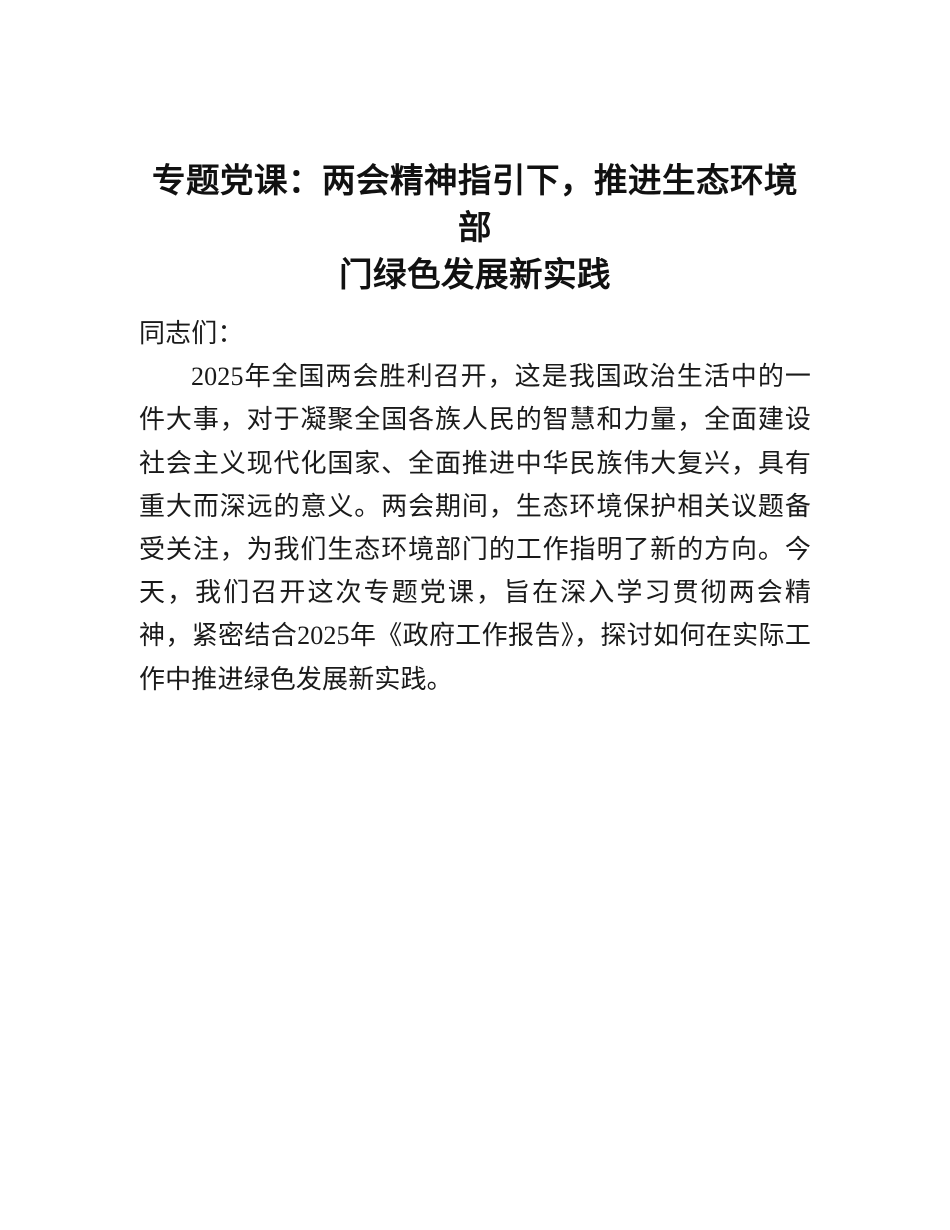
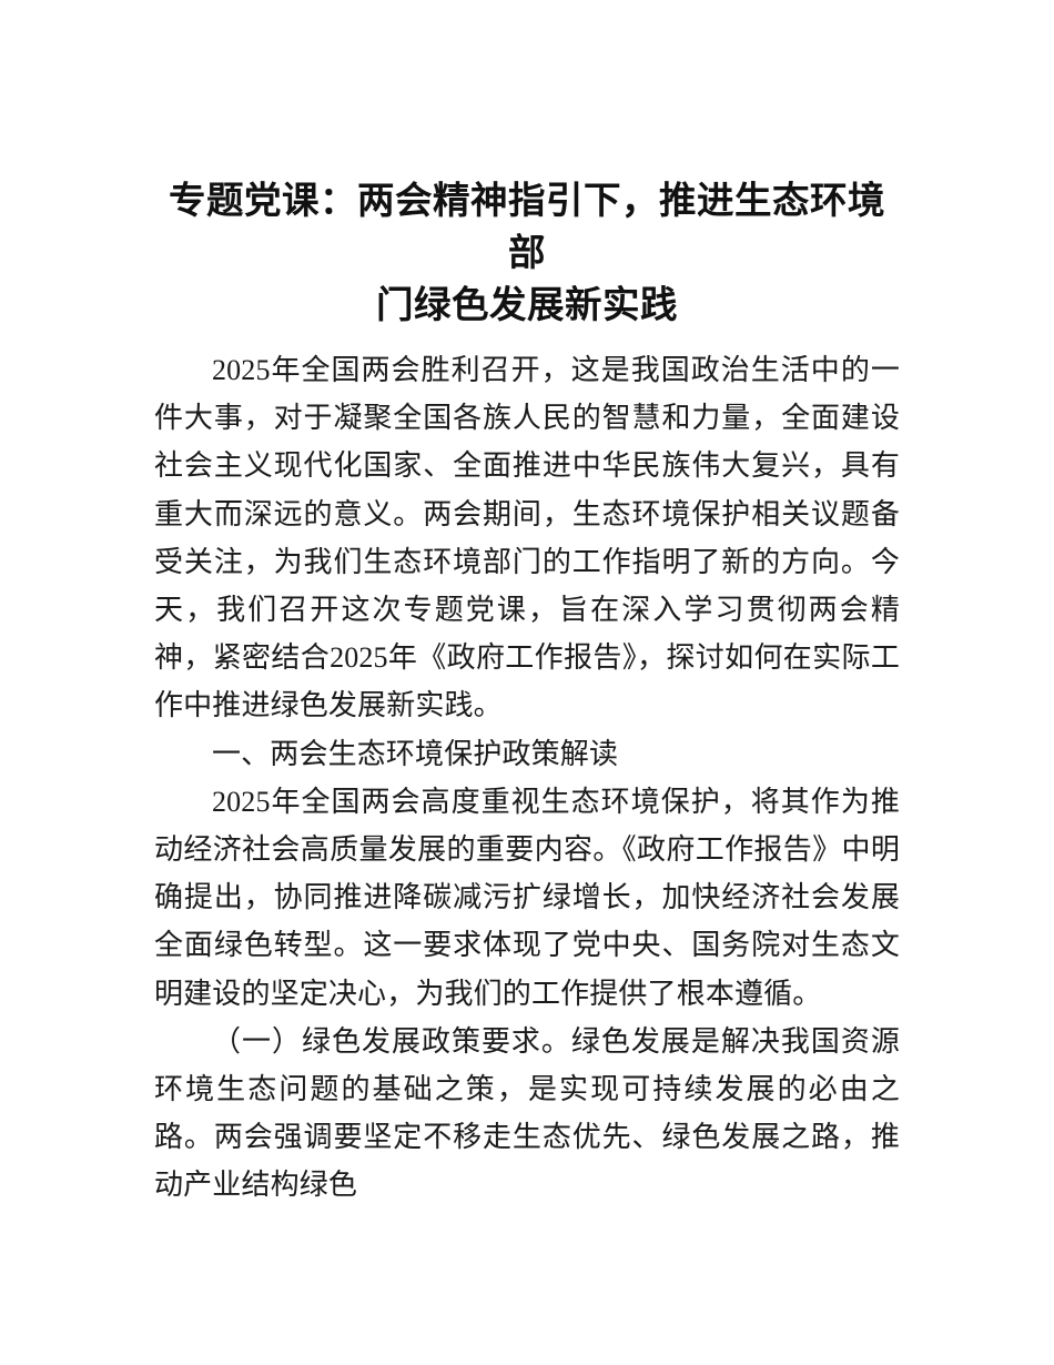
  专题党课：两会精神指引下，推进生态环境部
  门绿色发展新实践
- 同志们：
  2025年全国两会胜利召开，这是我国政治生活中的一件大事，对于凝聚全国各族人民的智慧和力量，全面建设社会主义现代化国家、全面推进中华民族伟大复兴，具有重大而深远的意义。两会期间，生态环境保护相关议题备受关注，为我们生态环境部门的工作指明了新的方向。今天，我们召开这次专题党课，旨在深入学习贯彻两会精神，紧密结合2025年《政府工作报告》，探讨如何在实际工作中推进绿色发展新实践。
+ 一、两会生态环境保护政策解读
+ 2025年全国两会高度重视生态环境保护，将其作为推动经济社会高质量发展的重要内容。《政府工作报告》中明确提出，协同推进降碳减污扩绿增长，加快经济社会发展全面绿色转型。这一要求体现了党中央、国务院对生态文明建设的坚定决心，为我们的工作提供了根本遵循。
+ （一）绿色发展政策要求。绿色发展是解决我国资源环境生态问题的基础之策，是实现可持续发展的必由之路。两会强调要坚定不移走生态优先、绿色发展之路，推动产业结构绿色
